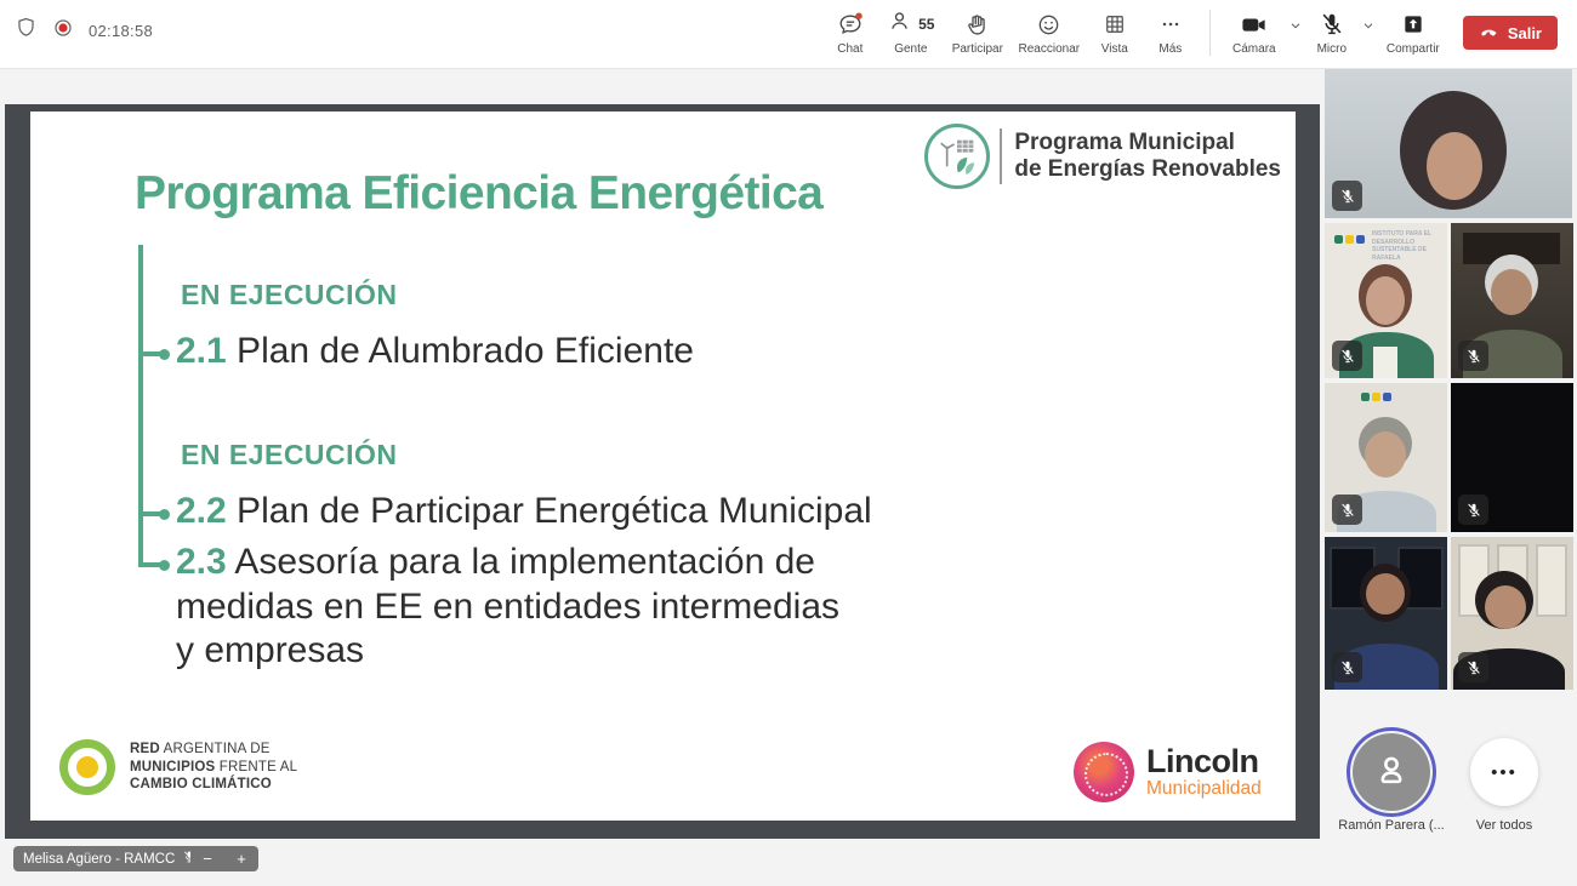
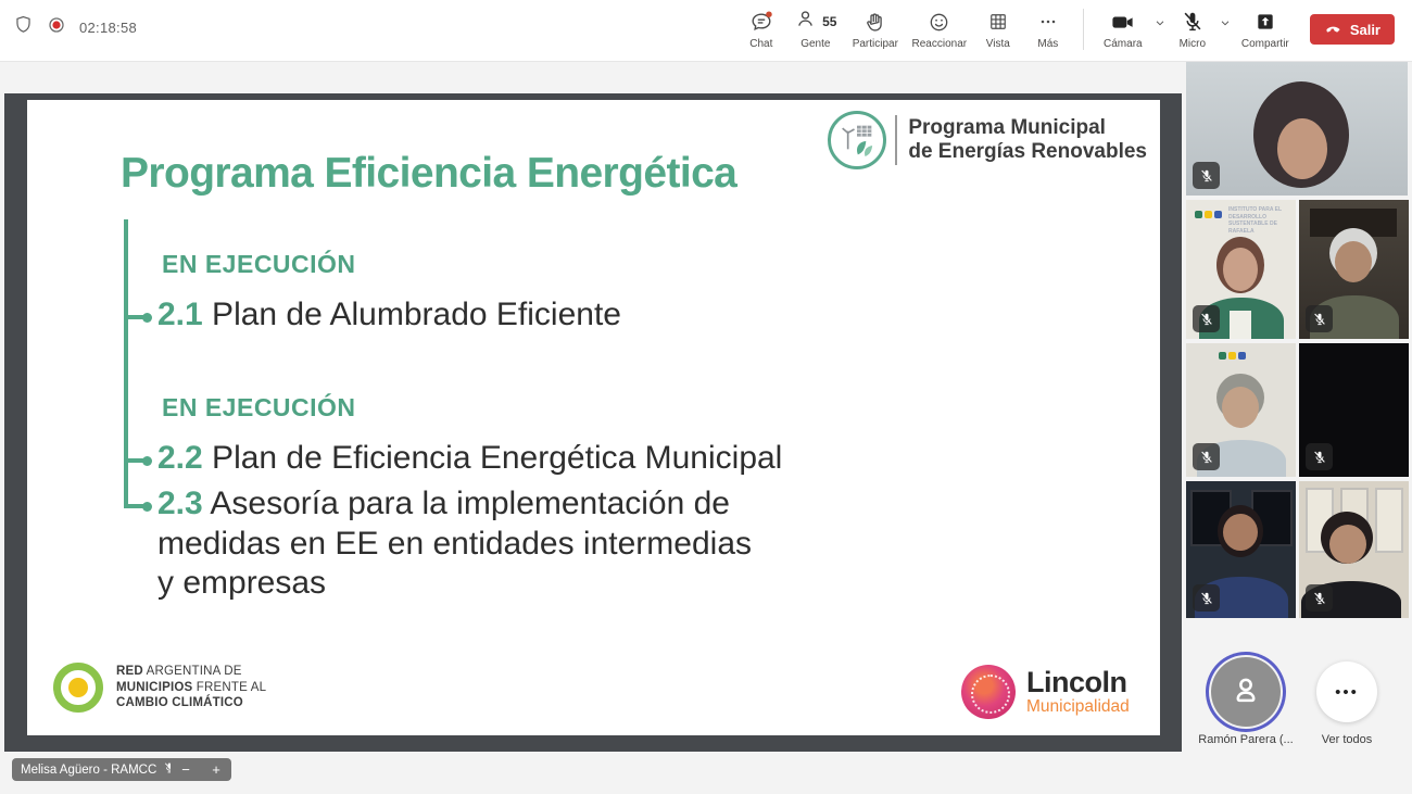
  02:18:58
  Chat
  55
  Gente
  Participar
  Reaccionar
  Vista
  Más
  Cámara
  Micro
  Compartir
  Salir
  Programa Eficiencia Energética
  Programa Municipal
  de Energías Renovables
  EN EJECUCIÓN
  2.1 Plan de Alumbrado Eficiente
  EN EJECUCIÓN
- 2.2 Plan de Participar Energética Municipal
+ 2.2 Plan de Eficiencia Energética Municipal
  2.3 Asesoría para la implementación de
  medidas en EE en entidades intermedias
  y empresas
  RED ARGENTINA DE
  MUNICIPIOS FRENTE AL
  CAMBIO CLIMÁTICO
  Lincoln
  Municipalidad
  Ramón Parera (...
  •••
  Ver todos
  Melisa Agüero - RAMCC
  −
  +
